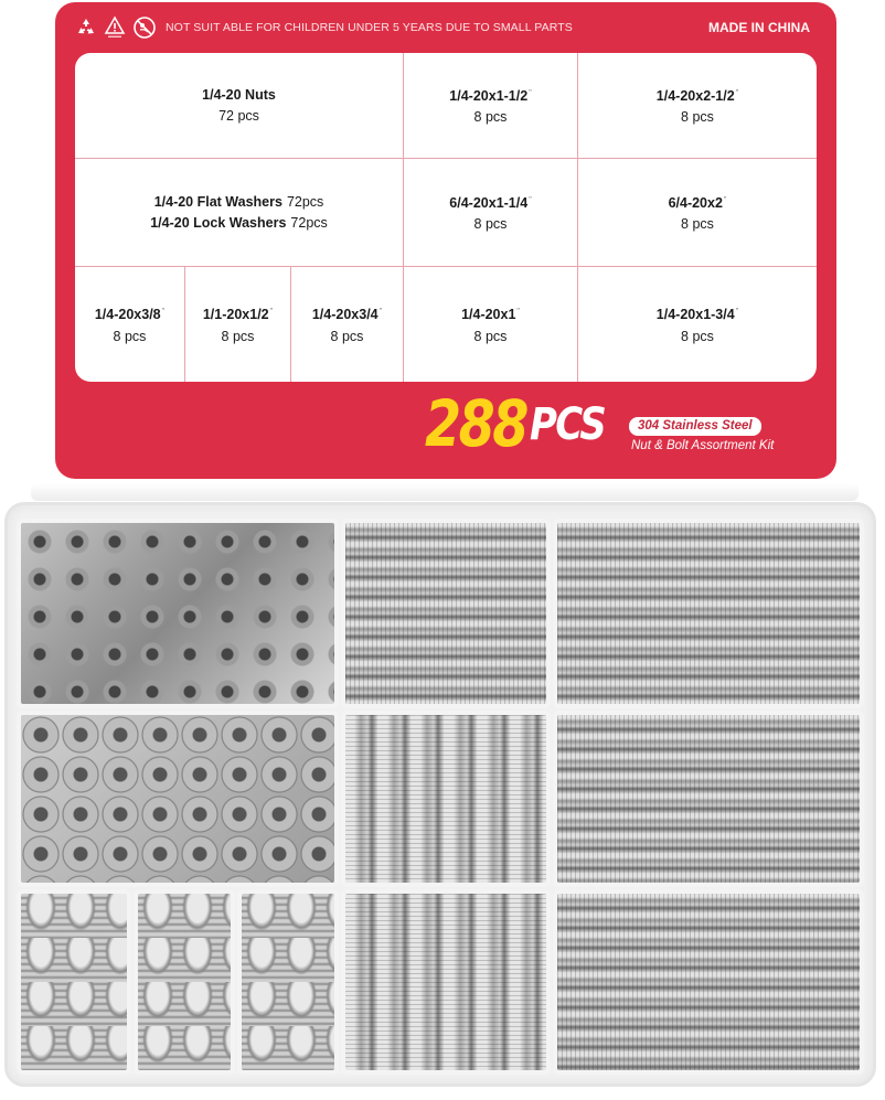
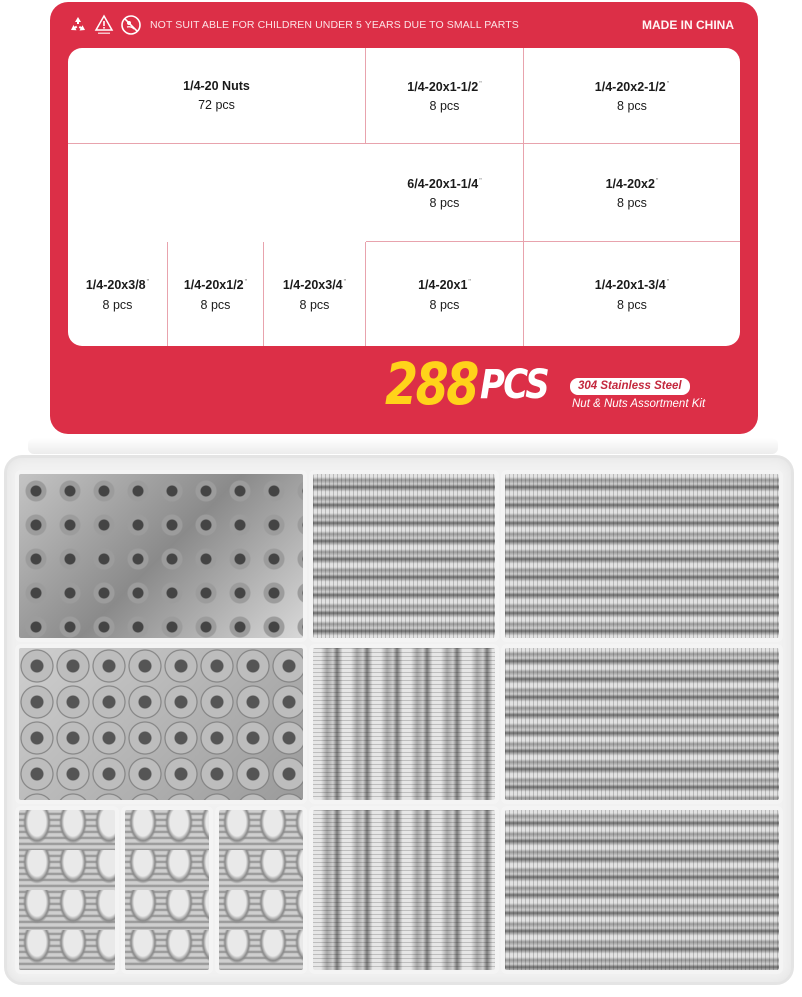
  NOT SUIT ABLE FOR CHILDREN UNDER 5 YEARS DUE TO SMALL PARTS
  MADE IN CHINA
  1/4-20 Nuts
  72 pcs
  1/4-20x1-1/2
  8 pcs
  1/4-20x2-1/2
  8 pcs
- 1/4-20 Flat Washers 72pcs
- 1/4-20 Lock Washers 72pcs
  6/4-20x1-1/4
  8 pcs
- 6/4-20x2
+ 1/4-20x2
  8 pcs
  1/4-20x3/8
  8 pcs
- 1/1-20x1/2
+ 1/4-20x1/2
  8 pcs
  1/4-20x3/4
  8 pcs
  1/4-20x1
  8 pcs
  1/4-20x1-3/4
  8 pcs
  288
  PCS
  304 Stainless Steel
- Nut & Bolt Assortment Kit
+ Nut & Nuts Assortment Kit
